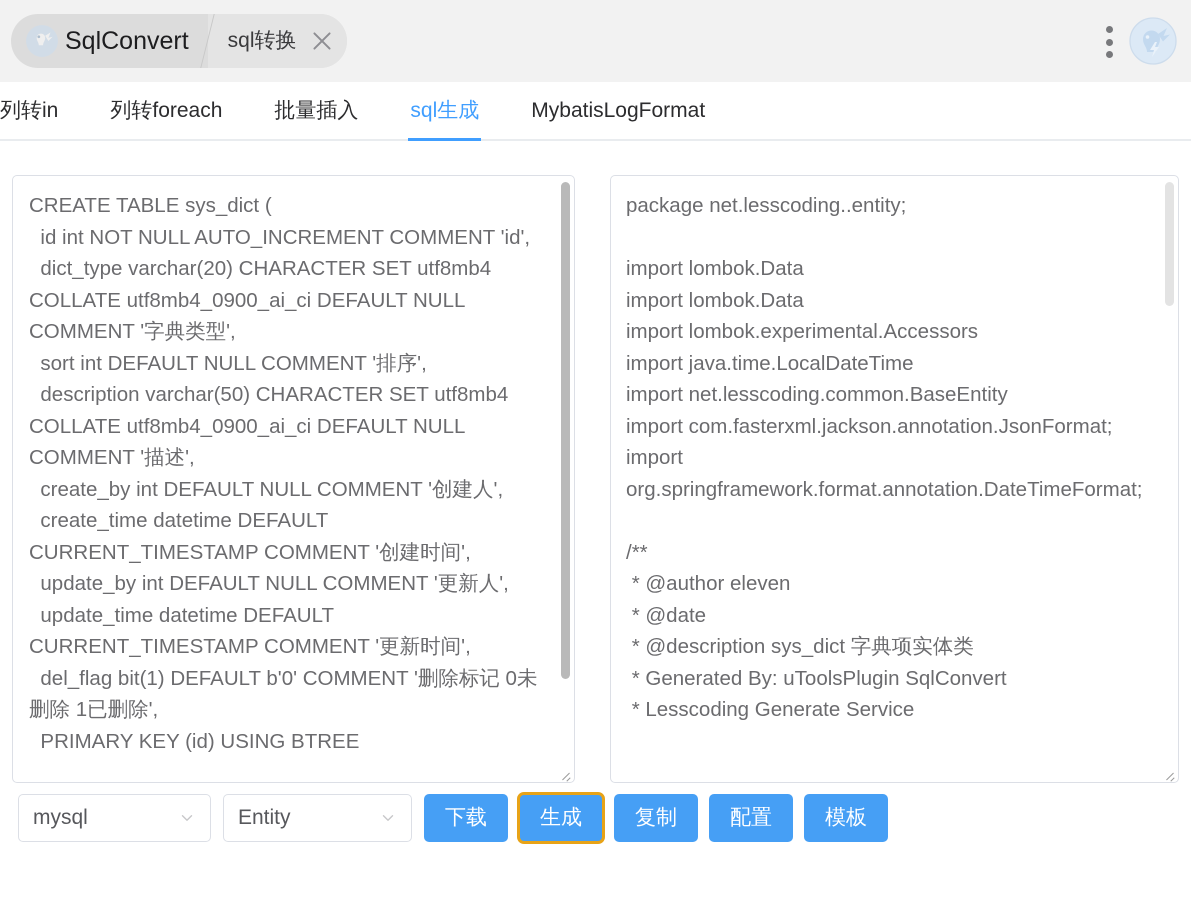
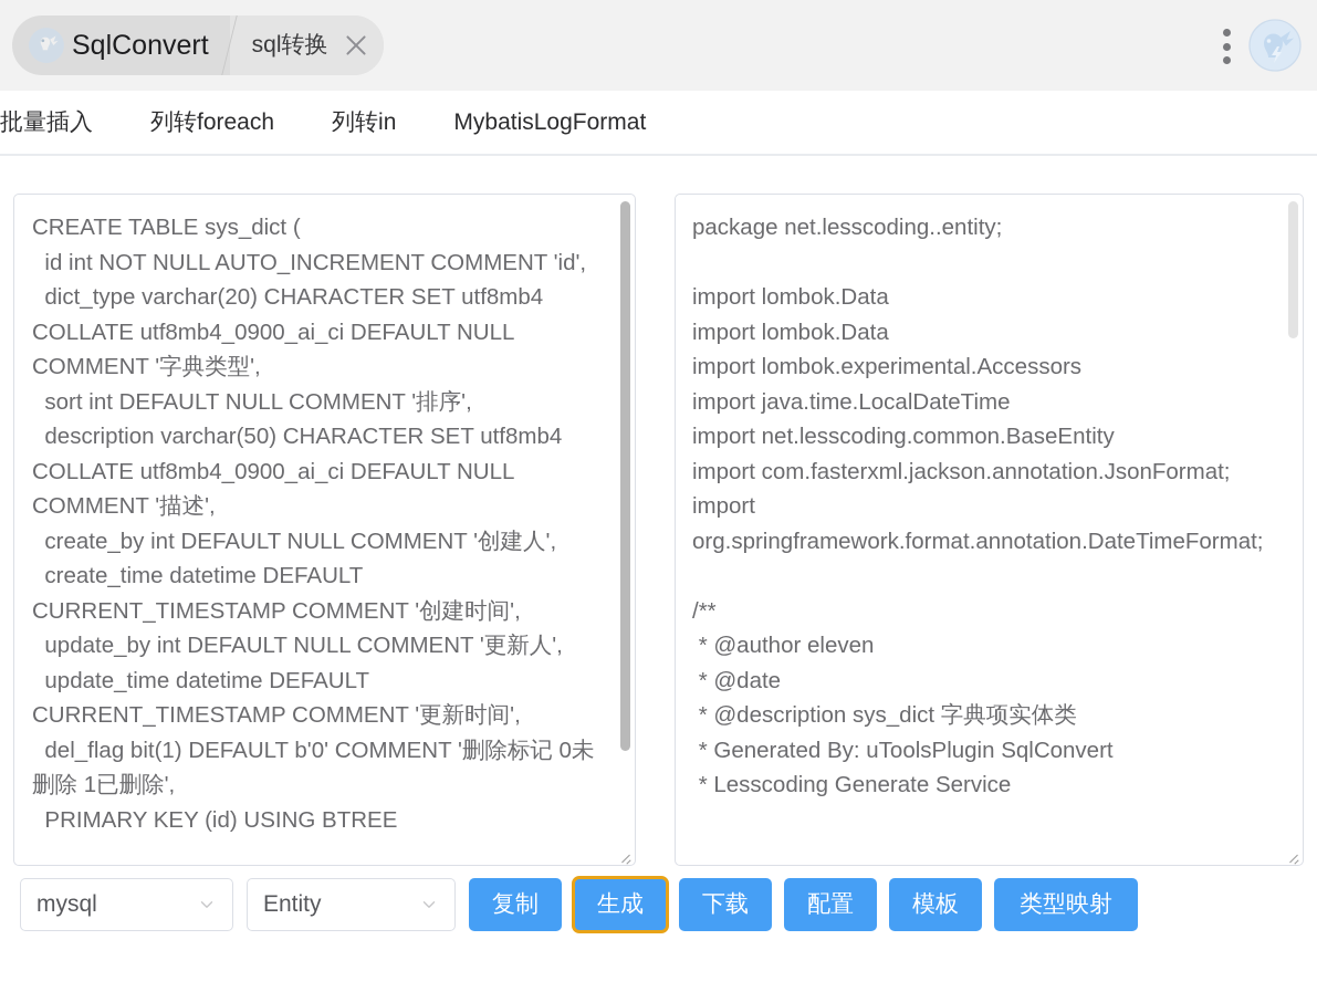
  SqlConvert
  sql转换
- 列转in
+ 批量插入
  列转foreach
- 批量插入
+ 列转in
- sql生成
  MybatisLogFormat
  CREATE TABLE sys_dict (
  id int NOT NULL AUTO_INCREMENT COMMENT 'id',
  dict_type varchar(20) CHARACTER SET utf8mb4 COLLATE utf8mb4_0900_ai_ci DEFAULT NULL COMMENT '字典类型',
  sort int DEFAULT NULL COMMENT '排序',
  description varchar(50) CHARACTER SET utf8mb4 COLLATE utf8mb4_0900_ai_ci DEFAULT NULL COMMENT '描述',
  create_by int DEFAULT NULL COMMENT '创建人',
  create_time datetime DEFAULT CURRENT_TIMESTAMP COMMENT '创建时间',
  update_by int DEFAULT NULL COMMENT '更新人',
  update_time datetime DEFAULT CURRENT_TIMESTAMP COMMENT '更新时间',
  del_flag bit(1) DEFAULT b'0' COMMENT '删除标记 0未删除 1已删除',
  PRIMARY KEY (id) USING BTREE
  package net.lesscoding..entity;
  import lombok.Data
  import lombok.Data
  import lombok.experimental.Accessors
  import java.time.LocalDateTime
  import net.lesscoding.common.BaseEntity
  import com.fasterxml.jackson.annotation.JsonFormat;
  import org.springframework.format.annotation.DateTimeFormat;
  /**
  * @author eleven
  * @date
  * @description sys_dict 字典项实体类
  * Generated By: uToolsPlugin SqlConvert
  * Lesscoding Generate Service
  mysql
  Entity
- 下载
+ 复制
  生成
- 复制
+ 下载
  配置
  模板
+ 类型映射
